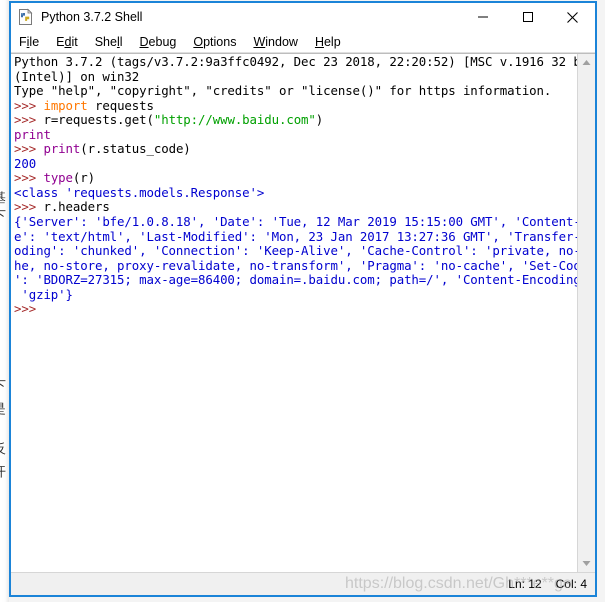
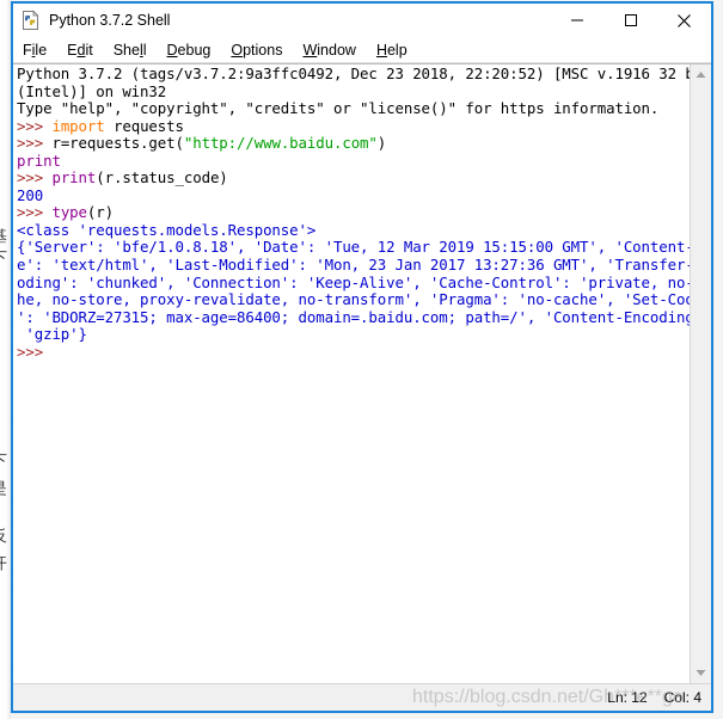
  Python 3.7.2 Shell
  File
  Edit
  Shell
  Debug
  Options
  Window
  Help
  Python 3.7.2 (tags/v3.7.2:9a3ffc0492, Dec 23 2018, 22:20:52) [MSC v.1916 32
  (Intel)] on win32
  Type "help", "copyright", "credits" or "license()" for https information.
  >>> import requests
  >>> r=requests.get("http://www.baidu.com")
  print
  >>> print(r.status_code)
  200
  >>> type(r)
  <class 'requests.models.Response'>
- >>> r.headers
  {'Server': 'bfe/1.0.8.18', 'Date': 'Tue, 12 Mar 2019 15:15:00 GMT', 'Content
  e': 'text/html', 'Last-Modified': 'Mon, 23 Jan 2017 13:27:36 GMT', 'Transfer
  oding': 'chunked', 'Connection': 'Keep-Alive', 'Cache-Control': 'private, no
  he, no-store, proxy-revalidate, no-transform', 'Pragma': 'no-cache', 'Set-Co
  ': 'BDORZ=27315; max-age=86400; domain=.baidu.com; path=/', 'Content-Encodin
  'gzip'}
  >>>
  Ln: 12
  Col: 4
  https://blog.csdn.net/Gh***e**ge
